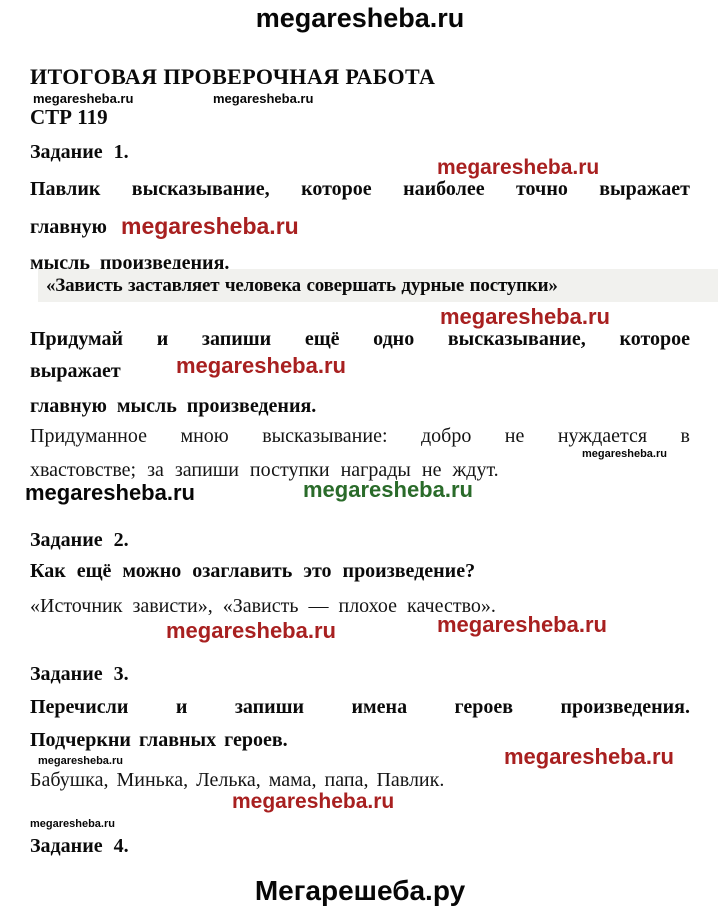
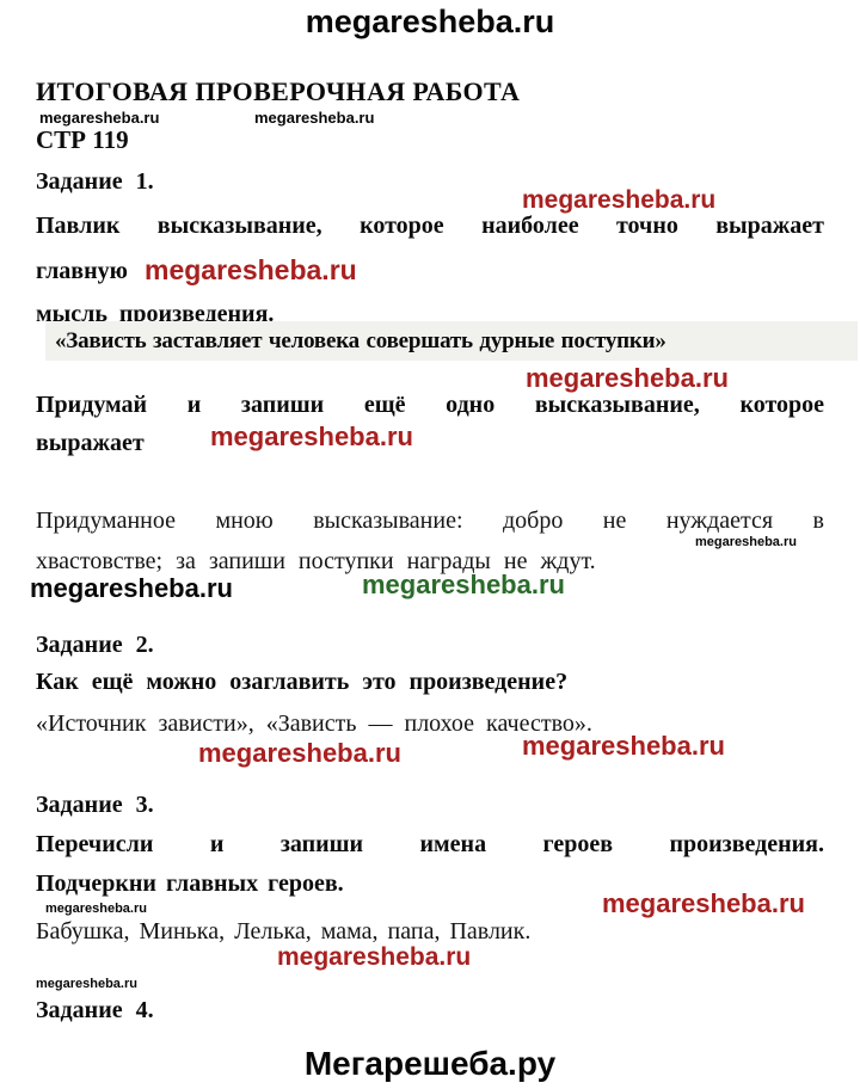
  megaresheba.ru
  ИТОГОВАЯ ПРОВЕРОЧНАЯ РАБОТА
  megaresheba.ru
  megaresheba.ru
  СТР 119
  Задание 1.
  megaresheba.ru
  Павлик высказывание, которое наиболее точно выражает
  главную
  megaresheba.ru
  мысль произведения.
  «Зависть заставляет человека совершать дурные поступки»
  megaresheba.ru
  Придумай и запиши ещё одно высказывание, которое
  выражает
  megaresheba.ru
- главную мысль произведения.
  Придуманное мною высказывание: добро не нуждается в
  megaresheba.ru
  хвастовстве; за запиши поступки награды не ждут.
  megaresheba.ru
  megaresheba.ru
  Задание 2.
  Как ещё можно озаглавить это произведение?
  «Источник зависти», «Зависть — плохое качество».
  megaresheba.ru
  megaresheba.ru
  Задание 3.
  Перечисли и запиши имена героев произведения.
  Подчеркни главных героев.
  megaresheba.ru
  megaresheba.ru
  Бабушка, Минька, Лелька, мама, папа, Павлик.
  megaresheba.ru
  megaresheba.ru
  Задание 4.
  Мегарешеба.ру
